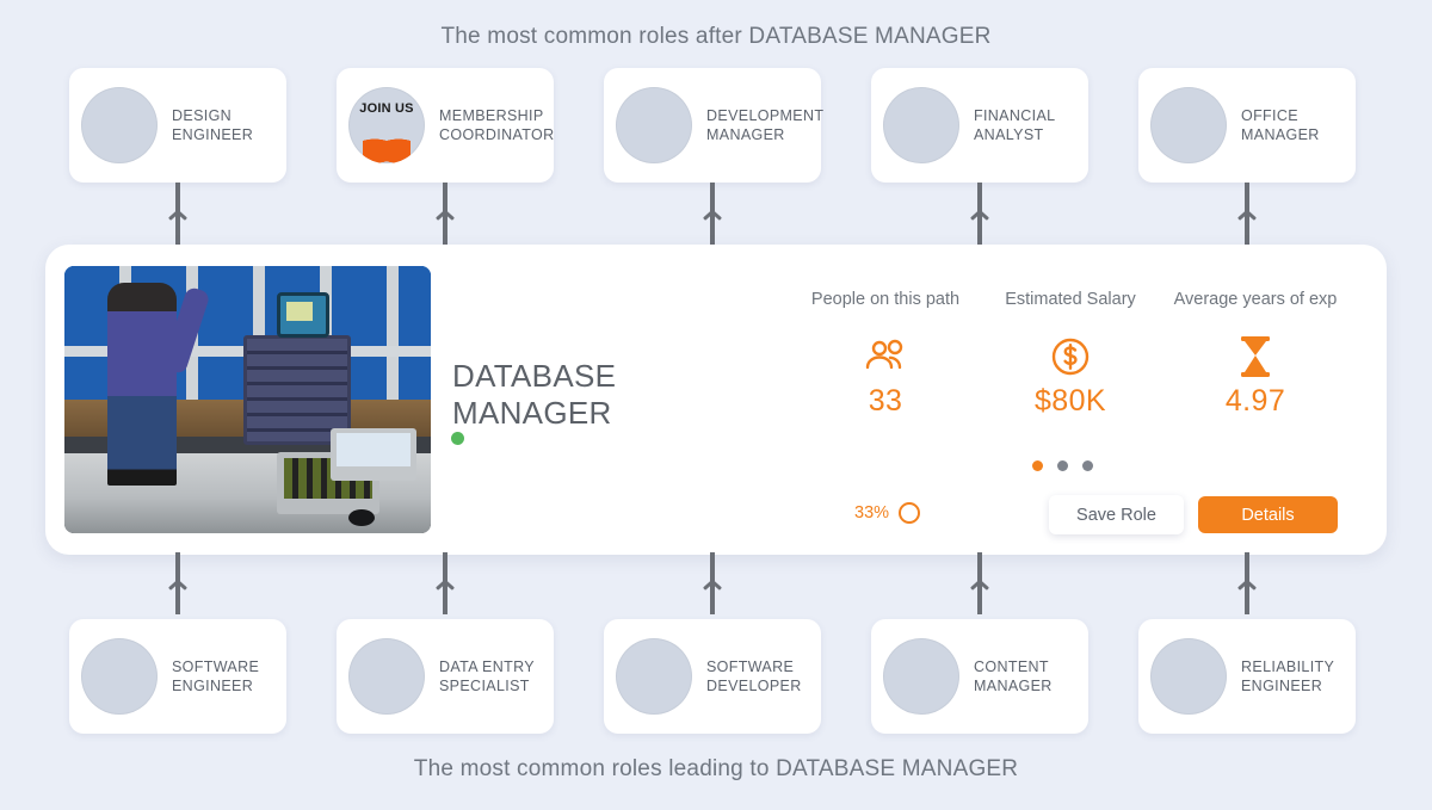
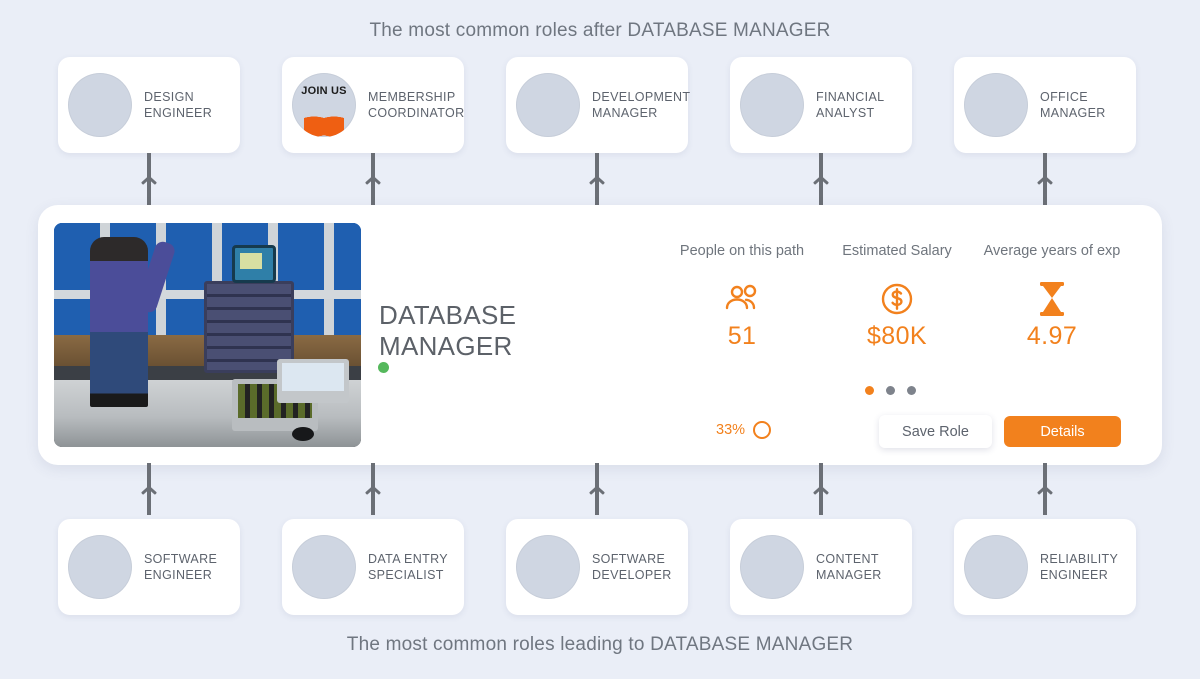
  The most common roles after DATABASE MANAGER
  DESIGN
  ENGINEER
  MEMBERSHIP
  COORDINATOR
  DEVELOPMENT
  MANAGER
  FINANCIAL
  ANALYST
  OFFICE
  MANAGER
  DATABASE
  MANAGER
  People on this path
- 33
+ 51
  Estimated Salary
  $80K
  Average years of exp
  4.97
  33%
  Save Role
  Details
  SOFTWARE
  ENGINEER
  DATA ENTRY
  SPECIALIST
  SOFTWARE
  DEVELOPER
  CONTENT
  MANAGER
  RELIABILITY
  ENGINEER
  The most common roles leading to DATABASE MANAGER
